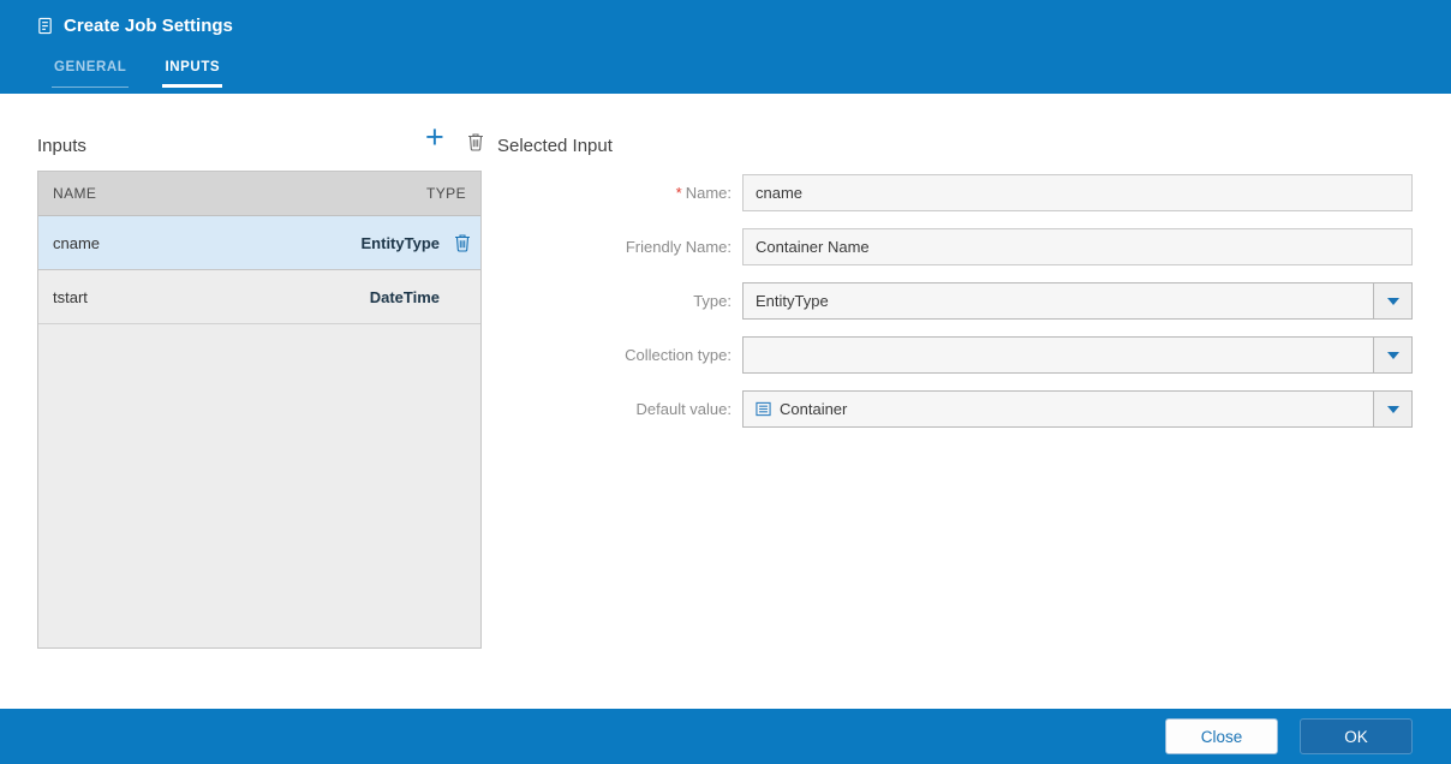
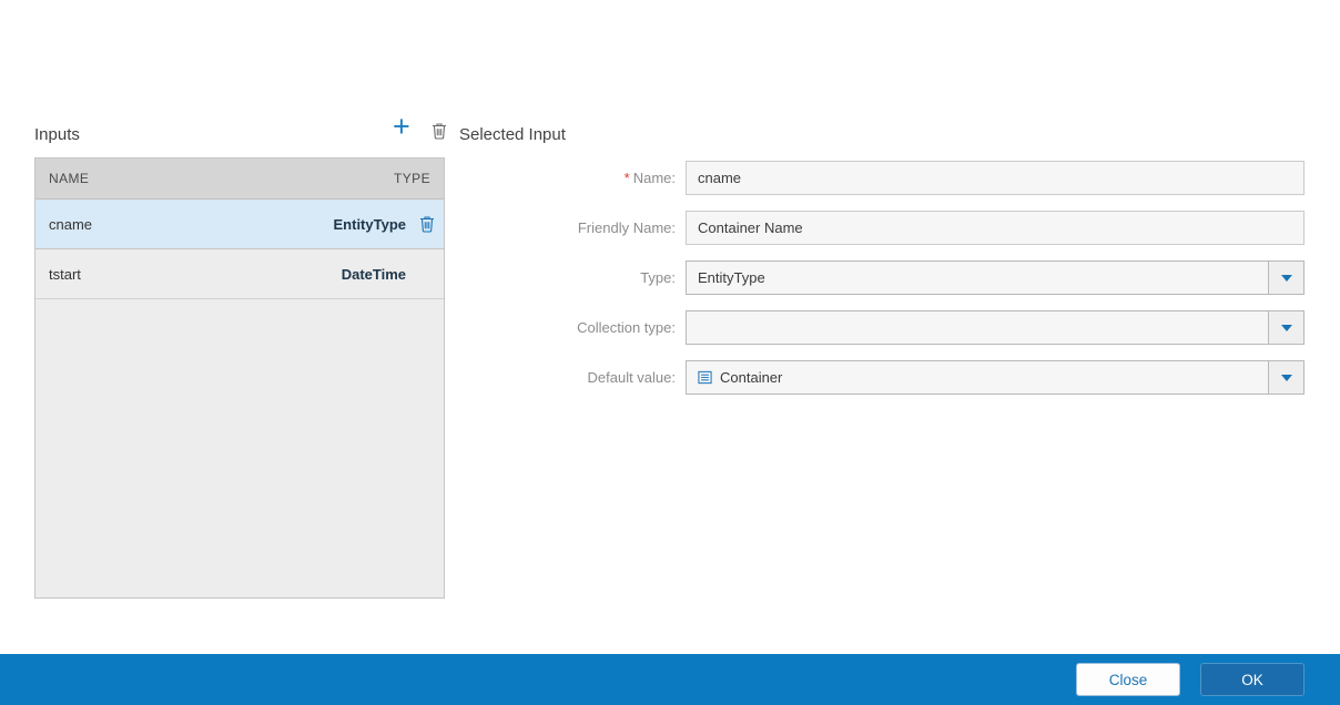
- Create Job Settings
- GENERAL
- INPUTS
  Inputs
  +
  NAME
  TYPE
  cname
  EntityType
  tstart
  DateTime
  Selected Input
  * Name:
  cname
  Friendly Name:
  Container Name
  Type:
  EntityType
  Collection type:
  Default value:
  Container
  Close
  OK
